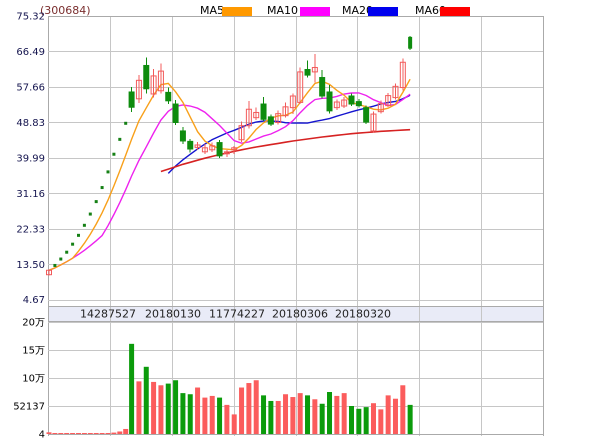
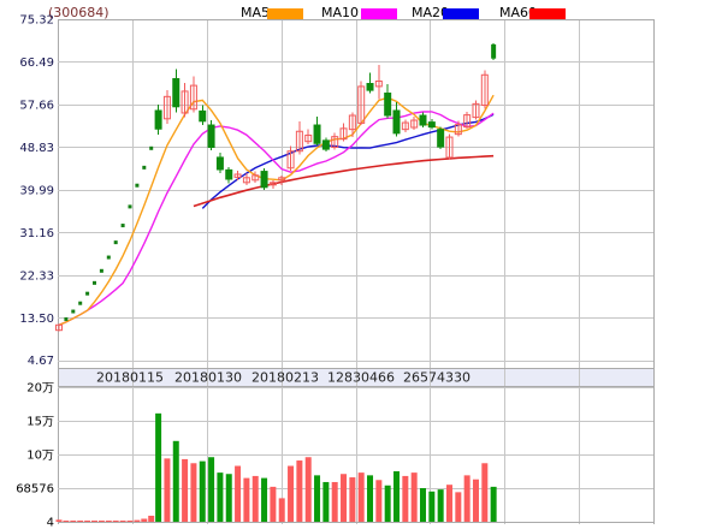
  (300684)
  MA5
  MA10
  MA2
  MA6
  75.32
  66.49
  57.66
  48.83
  39.99
  31.16
  22.33
  13.50
  4.67
  20万
  15万
  10万
- 52137
+ 68576
  4
- 14287527
+ 20180115
  20180130
- 11774227
+ 20180213
- 20180306
+ 12830466
- 20180320
+ 26574330
